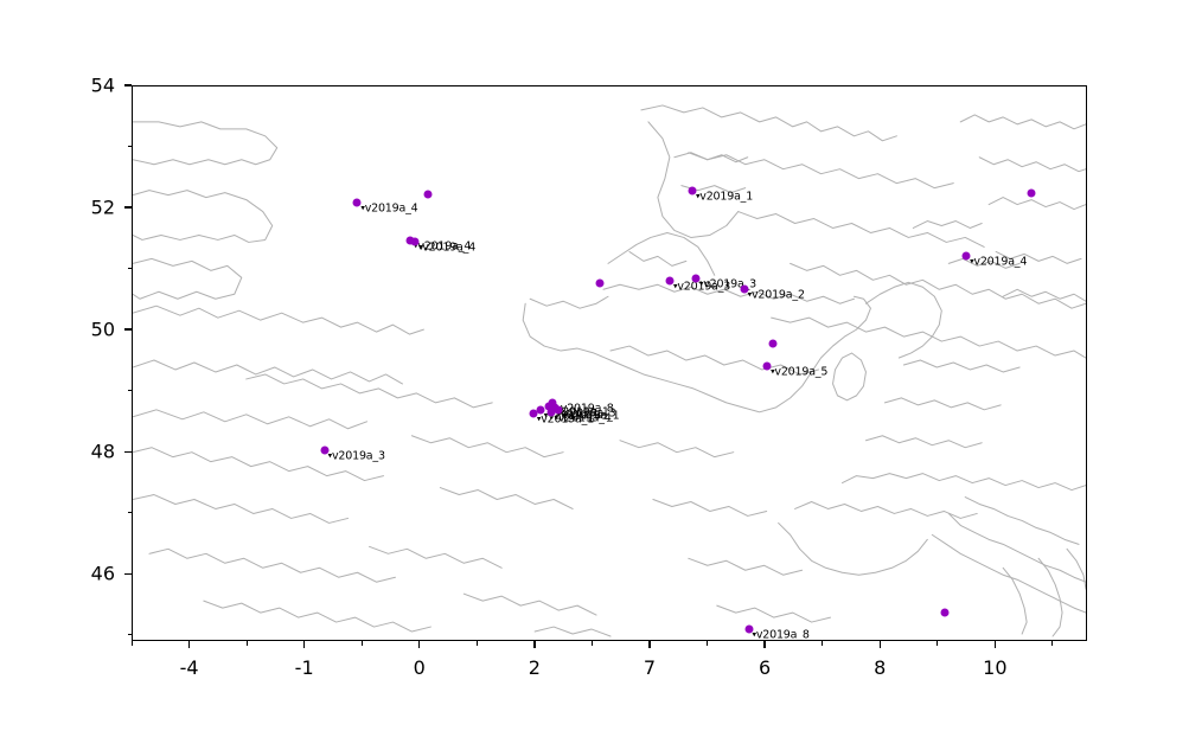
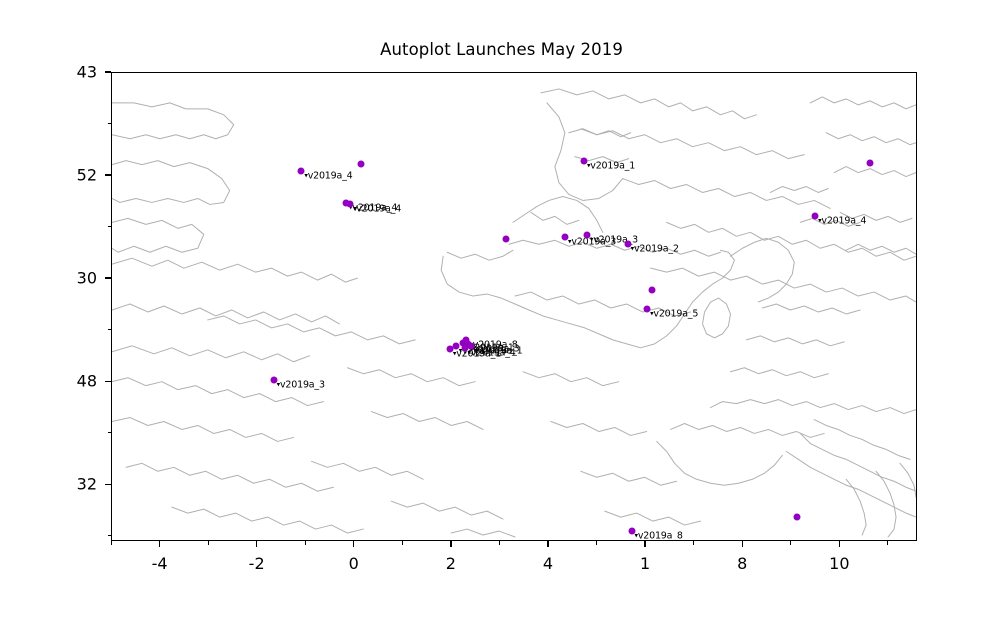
+ Autoplot Launches May 2019
  v2019a_4
  v2019a_4
  v2019a_4
  v2019a_3
  v2019a_1
  v2019a_3
  v2019_3
  v2019a_2
  v2019a_5
  v2019a_4
  v2019a_8
  v2019a_1
  2019a_6
  2019a_1
  v2019a_8
  v2019a_3
  v2019a_1
  v2019a_4
  -4
- -1
+ -2
  0
  2
- 7
+ 4
- 6
+ 1
  8
  10
- 46
+ 32
  48
- 50
+ 30
  52
- 54
+ 43
